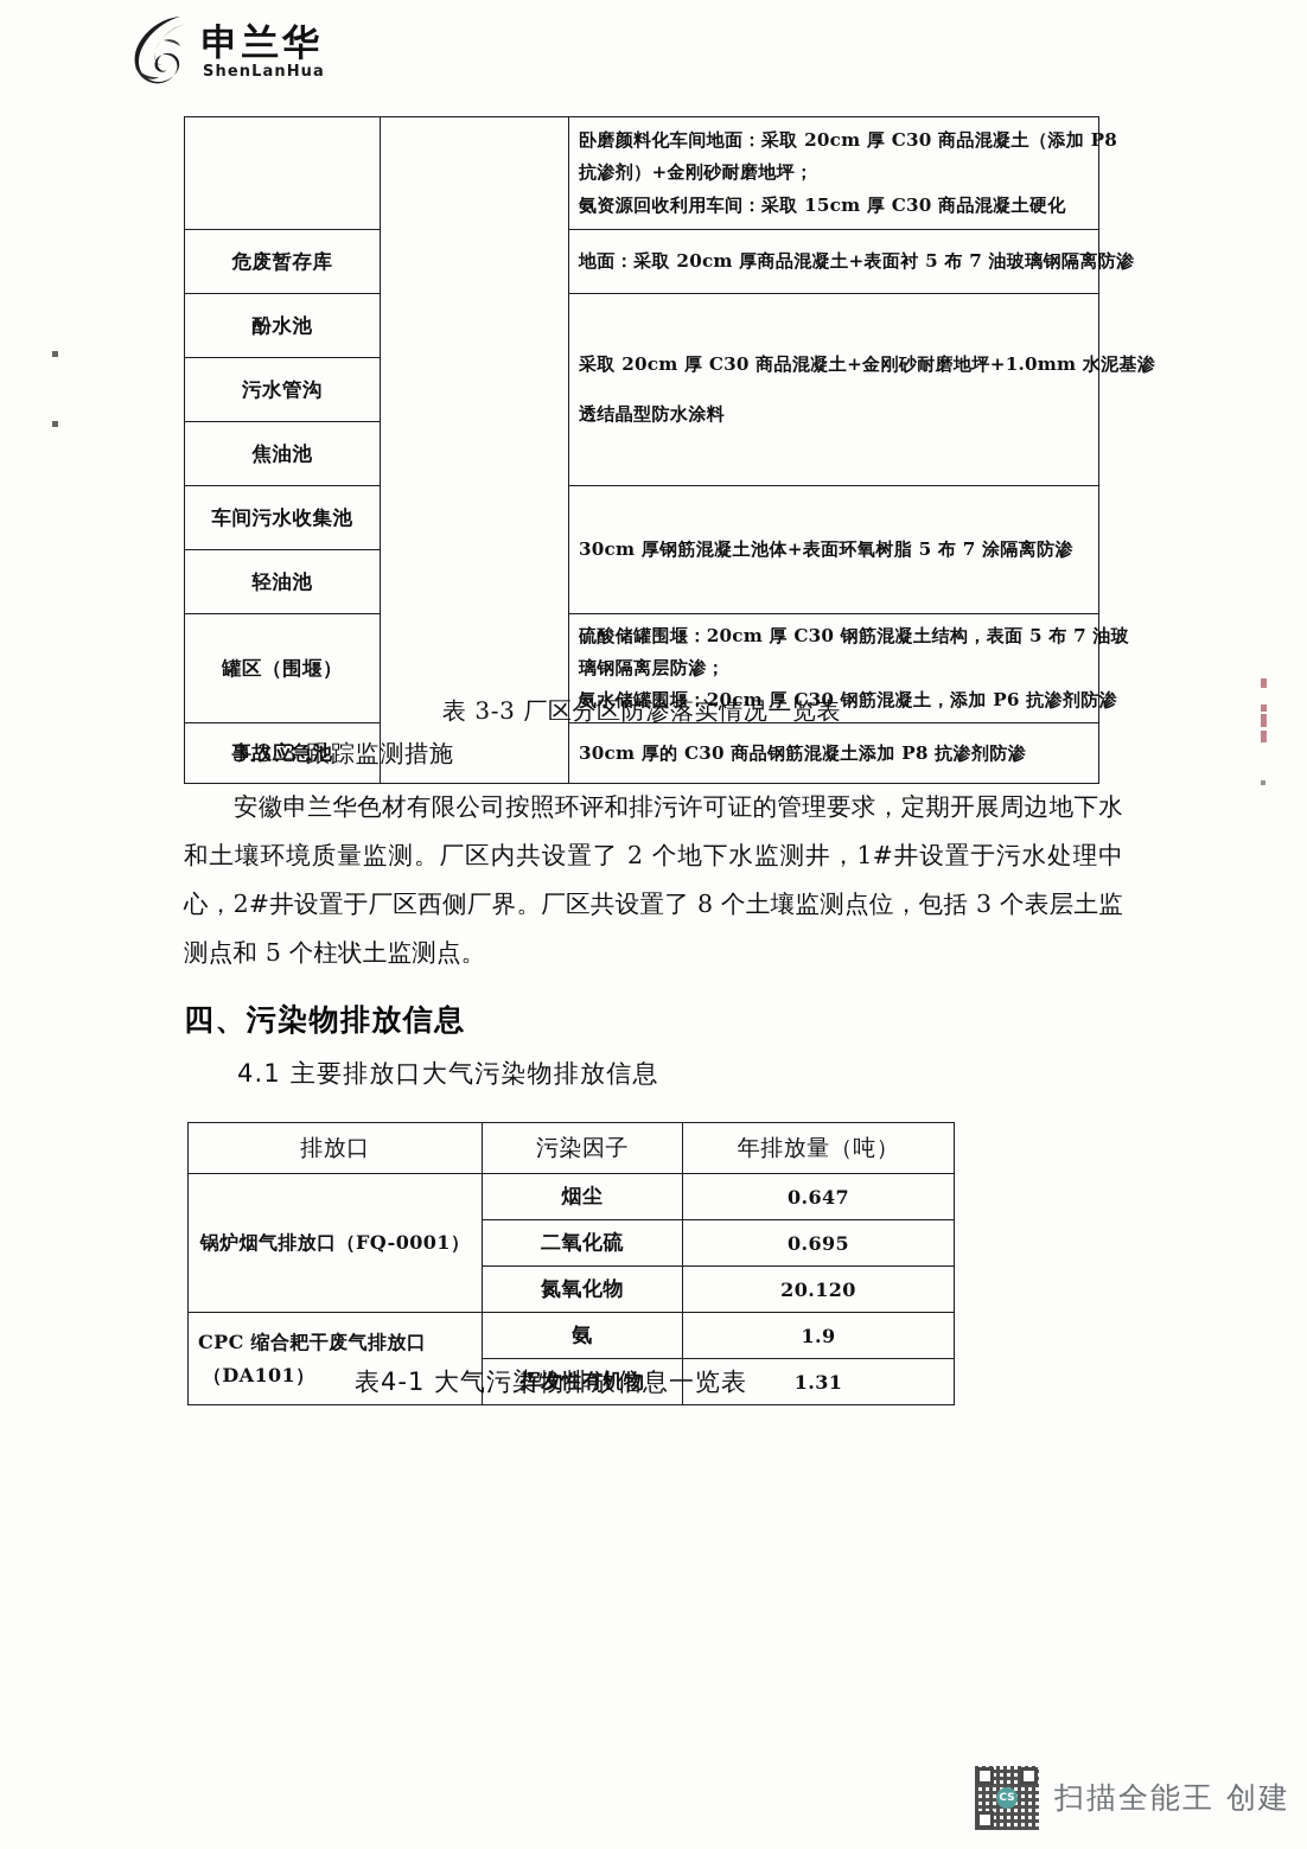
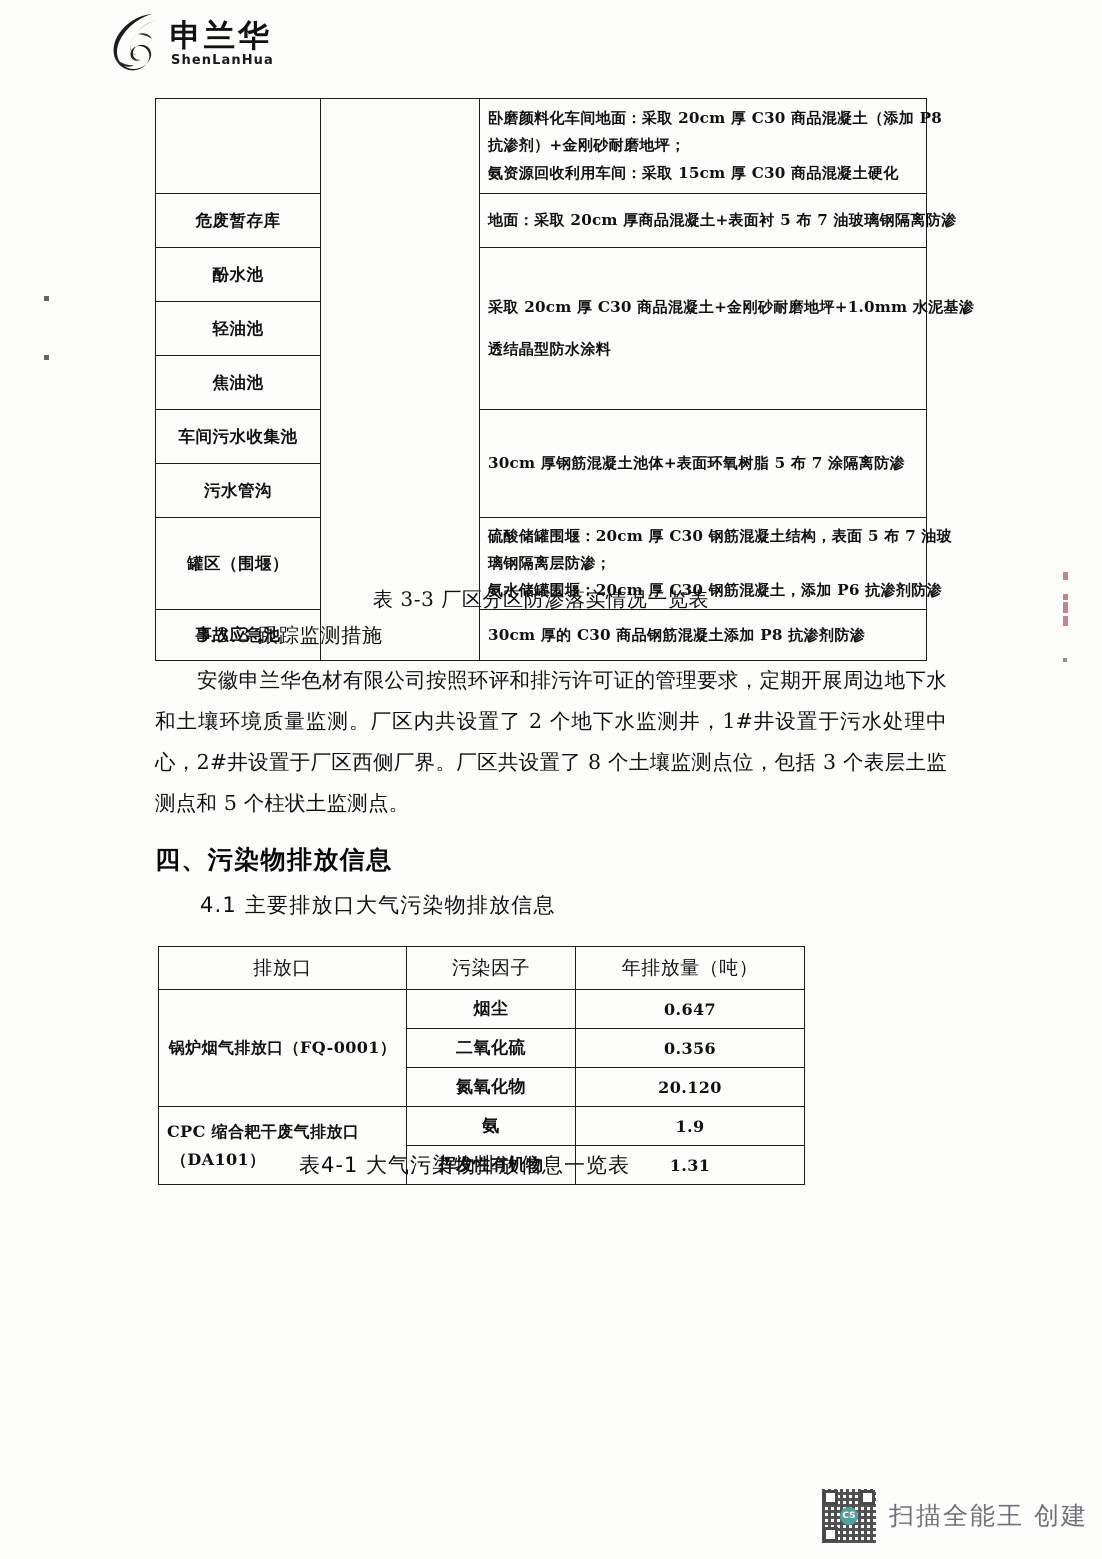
  申兰华
  ShenLanHua
  		卧磨颜料化车间地面：采取 20cm 厚 C30 商品混凝土（添加 P8 抗渗剂）+金刚砂耐磨地坪； 氨资源回收利用车间：采取 15cm 厚 C30 商品混凝土硬化
  危废暂存库	地面：采取 20cm 厚商品混凝土+表面衬 5 布 7 油玻璃钢隔离防渗
  酚水池	采取 20cm 厚 C30 商品混凝土+金刚砂耐磨地坪+1.0mm 水泥基渗 透结晶型防水涂料
- 污水管沟
+ 轻油池
  焦油池
  车间污水收集池	30cm 厚钢筋混凝土池体+表面环氧树脂 5 布 7 涂隔离防渗
- 轻油池
+ 污水管沟
  罐区（围堰）	硫酸储罐围堰：20cm 厚 C30 钢筋混凝土结构，表面 5 布 7 油玻 璃钢隔离层防渗； 氨水储罐围堰：20cm 厚 C30 钢筋混凝土，添加 P6 抗渗剂渗
  事故应急池	30cm 厚的 C30 商品钢筋混凝土添加 P8 抗渗剂防渗
  表 3-3 厂区分区防渗落实情况一览表
  3.3.3 跟踪监测措施
  安徽申兰华色材有限公司按照环评和排污许可证的管理要求，定期开展周边地下水和土壤环境质量监测。厂区内共设置了 2 个地下水监测井，1#井设置于污水处理中心，2#井设置于厂区西侧厂界。厂区共设置了 8 个土壤监测点位，包括 3 个表层土监测点和 5 个柱状土监测点。
  四、污染物排放信息
  4.1 主要排放口大气污染物排放信息
  排放口	污染因子	年排放量（吨）
  锅炉烟气排放口（FQ-0001）	烟尘	0.647
- 二氧化硫	0.695
+ 二氧化硫	0.356
  氮氧化物	20.120
  CPC 缩合耙干废气排放口 （DA101）	氨	1.9
  挥发性有机物	1.31
  表4-1 大气污染物排放信息一览表
  CS
  扫描全能王 创建
